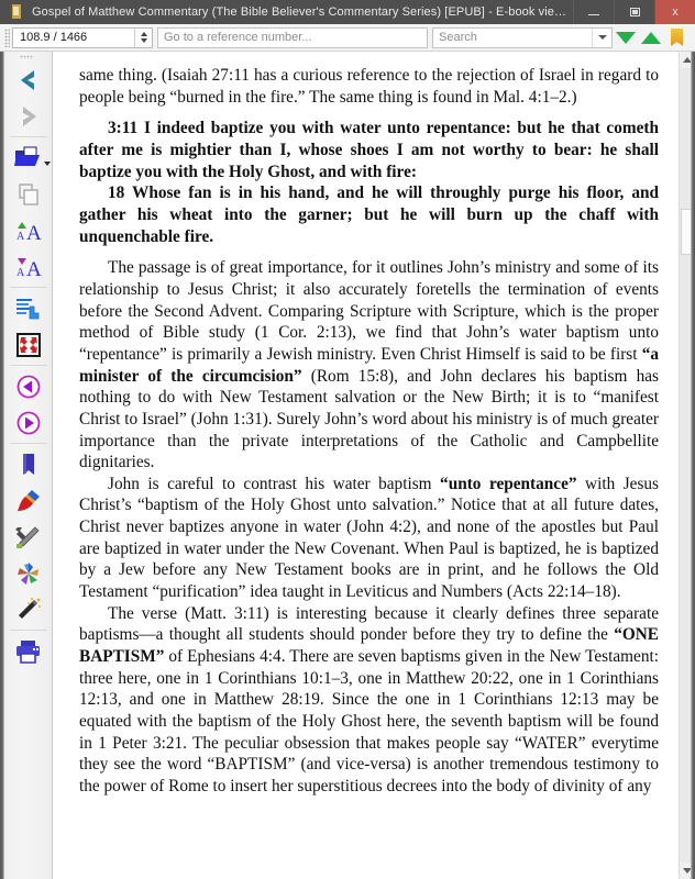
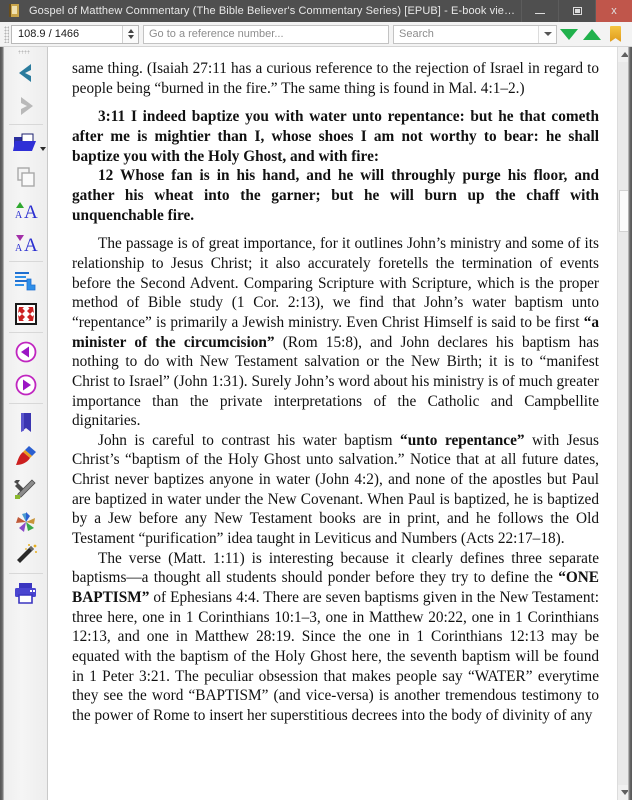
  Gospel of Matthew Commentary (The Bible Believer's Commentary Series) [EPUB] - E-book viewer
  x
  108.9 / 1466
  Go to a reference number...
  Search
  A
  A
  A
  A
  same thing. (Isaiah 27:11 has a curious reference to the rejection of Israel in regard to people being “burned in the fire.” The same thing is found in Mal. 4:1–2.)
  3:11 I indeed baptize you with water unto repentance: but he that cometh after me is mightier than I, whose shoes I am not worthy to bear: he shall baptize you with the Holy Ghost, and with fire:
- 18 Whose fan is in his hand, and he will throughly purge his floor, and gather his wheat into the garner; but he will burn up the chaff with unquenchable fire.
+ 12 Whose fan is in his hand, and he will throughly purge his floor, and gather his wheat into the garner; but he will burn up the chaff with unquenchable fire.
  The passage is of great importance, for it outlines John’s ministry and some of its relationship to Jesus Christ; it also accurately foretells the termination of events before the Second Advent. Comparing Scripture with Scripture, which is the proper method of Bible study (1 Cor. 2:13), we find that John’s water baptism unto “repentance” is primarily a Jewish ministry. Even Christ Himself is said to be first “a minister of the circumcision” (Rom 15:8), and John declares his baptism has nothing to do with New Testament salvation or the New Birth; it is to “manifest Christ to Israel” (John 1:31). Surely John’s word about his ministry is of much greater importance than the private interpretations of the Catholic and Campbellite dignitaries.
- John is careful to contrast his water baptism “unto repentance” with Jesus Christ’s “baptism of the Holy Ghost unto salvation.” Notice that at all future dates, Christ never baptizes anyone in water (John 4:2), and none of the apostles but Paul are baptized in water under the New Covenant. When Paul is baptized, he is baptized by a Jew before any New Testament books are in print, and he follows the Old Testament “purification” idea taught in Leviticus and Numbers (Acts 22:14–18).
+ John is careful to contrast his water baptism “unto repentance” with Jesus Christ’s “baptism of the Holy Ghost unto salvation.” Notice that at all future dates, Christ never baptizes anyone in water (John 4:2), and none of the apostles but Paul are baptized in water under the New Covenant. When Paul is baptized, he is baptized by a Jew before any New Testament books are in print, and he follows the Old Testament “purification” idea taught in Leviticus and Numbers (Acts 22:17–18).
- The verse (Matt. 3:11) is interesting because it clearly defines three separate baptisms—a thought all students should ponder before they try to define the “ONE BAPTISM” of Ephesians 4:4. There are seven baptisms given in the New Testament: three here, one in 1 Corinthians 10:1–3, one in Matthew 20:22, one in 1 Corinthians 12:13, and one in Matthew 28:19. Since the one in 1 Corinthians 12:13 may be equated with the baptism of the Holy Ghost here, the seventh baptism will be found in 1 Peter 3:21. The peculiar obsession that makes people say “WATER” everytime they see the word “BAPTISM” (and vice-versa) is another tremendous testimony to the power of Rome to insert her superstitious decrees into the body of divinity of any
+ The verse (Matt. 1:11) is interesting because it clearly defines three separate baptisms—a thought all students should ponder before they try to define the “ONE BAPTISM” of Ephesians 4:4. There are seven baptisms given in the New Testament: three here, one in 1 Corinthians 10:1–3, one in Matthew 20:22, one in 1 Corinthians 12:13, and one in Matthew 28:19. Since the one in 1 Corinthians 12:13 may be equated with the baptism of the Holy Ghost here, the seventh baptism will be found in 1 Peter 3:21. The peculiar obsession that makes people say “WATER” everytime they see the word “BAPTISM” (and vice-versa) is another tremendous testimony to the power of Rome to insert her superstitious decrees into the body of divinity of any
